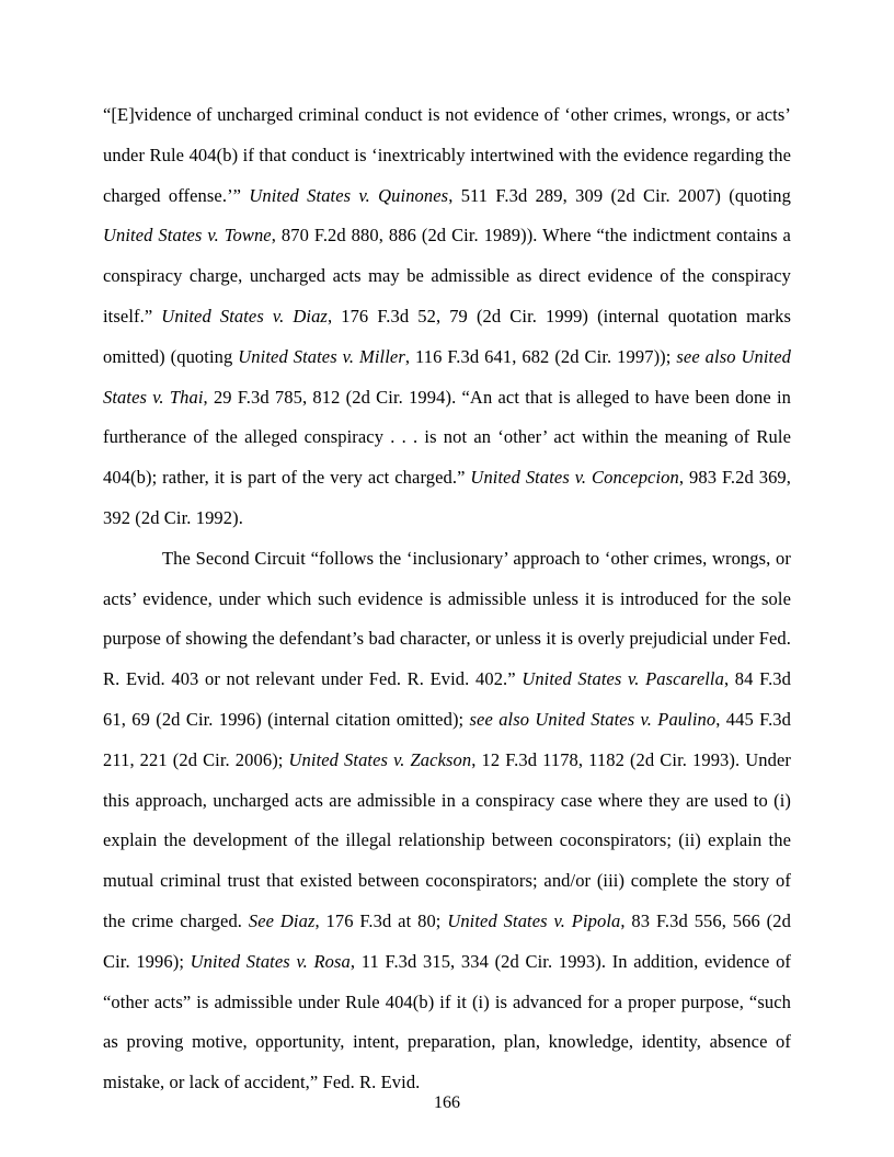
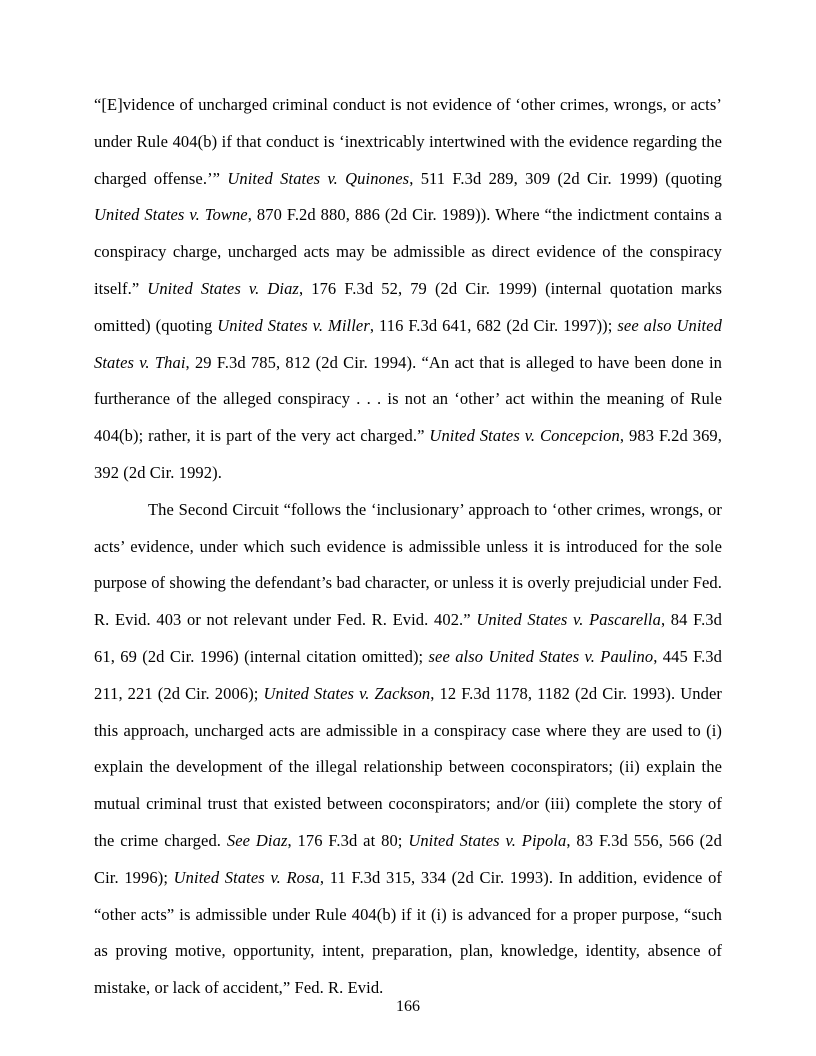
- “[E]vidence of uncharged criminal conduct is not evidence of ‘other crimes, wrongs, or acts’ under Rule 404(b) if that conduct is ‘inextricably intertwined with the evidence regarding the charged offense.’” United States v. Quinones, 511 F.3d 289, 309 (2d Cir. 2007) (quoting United States v. Towne, 870 F.2d 880, 886 (2d Cir. 1989)). Where “the indictment contains a conspiracy charge, uncharged acts may be admissible as direct evidence of the conspiracy itself.” United States v. Diaz, 176 F.3d 52, 79 (2d Cir. 1999) (internal quotation marks omitted) (quoting United States v. Miller, 116 F.3d 641, 682 (2d Cir. 1997)); see also United States v. Thai, 29 F.3d 785, 812 (2d Cir. 1994). “An act that is alleged to have been done in furtherance of the alleged conspiracy . . . is not an ‘other’ act within the meaning of Rule 404(b); rather, it is part of the very act charged.” United States v. Concepcion, 983 F.2d 369, 392 (2d Cir. 1992).
+ “[E]vidence of uncharged criminal conduct is not evidence of ‘other crimes, wrongs, or acts’ under Rule 404(b) if that conduct is ‘inextricably intertwined with the evidence regarding the charged offense.’” United States v. Quinones, 511 F.3d 289, 309 (2d Cir. 1999) (quoting United States v. Towne, 870 F.2d 880, 886 (2d Cir. 1989)). Where “the indictment contains a conspiracy charge, uncharged acts may be admissible as direct evidence of the conspiracy itself.” United States v. Diaz, 176 F.3d 52, 79 (2d Cir. 1999) (internal quotation marks omitted) (quoting United States v. Miller, 116 F.3d 641, 682 (2d Cir. 1997)); see also United States v. Thai, 29 F.3d 785, 812 (2d Cir. 1994). “An act that is alleged to have been done in furtherance of the alleged conspiracy . . . is not an ‘other’ act within the meaning of Rule 404(b); rather, it is part of the very act charged.” United States v. Concepcion, 983 F.2d 369, 392 (2d Cir. 1992).
  The Second Circuit “follows the ‘inclusionary’ approach to ‘other crimes, wrongs, or acts’ evidence, under which such evidence is admissible unless it is introduced for the sole purpose of showing the defendant’s bad character, or unless it is overly prejudicial under Fed. R. Evid. 403 or not relevant under Fed. R. Evid. 402.” United States v. Pascarella, 84 F.3d 61, 69 (2d Cir. 1996) (internal citation omitted); see also United States v. Paulino, 445 F.3d 211, 221 (2d Cir. 2006); United States v. Zackson, 12 F.3d 1178, 1182 (2d Cir. 1993). Under this approach, uncharged acts are admissible in a conspiracy case where they are used to (i) explain the development of the illegal relationship between coconspirators; (ii) explain the mutual criminal trust that existed between coconspirators; and/or (iii) complete the story of the crime charged. See Diaz, 176 F.3d at 80; United States v. Pipola, 83 F.3d 556, 566 (2d Cir. 1996); United States v. Rosa, 11 F.3d 315, 334 (2d Cir. 1993). In addition, evidence of “other acts” is admissible under Rule 404(b) if it (i) is advanced for a proper purpose, “such as proving motive, opportunity, intent, preparation, plan, knowledge, identity, absence of mistake, or lack of accident,” Fed. R. Evid.
  166
